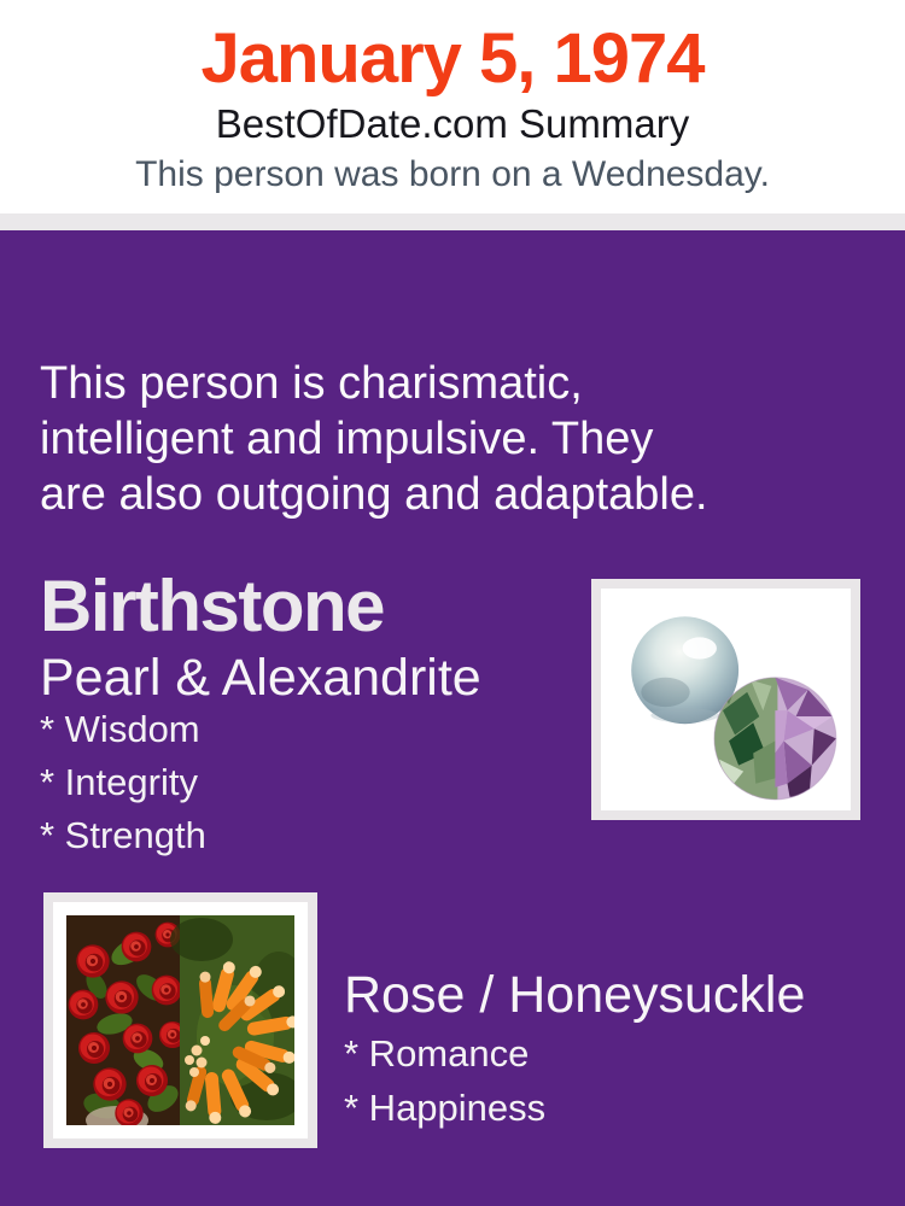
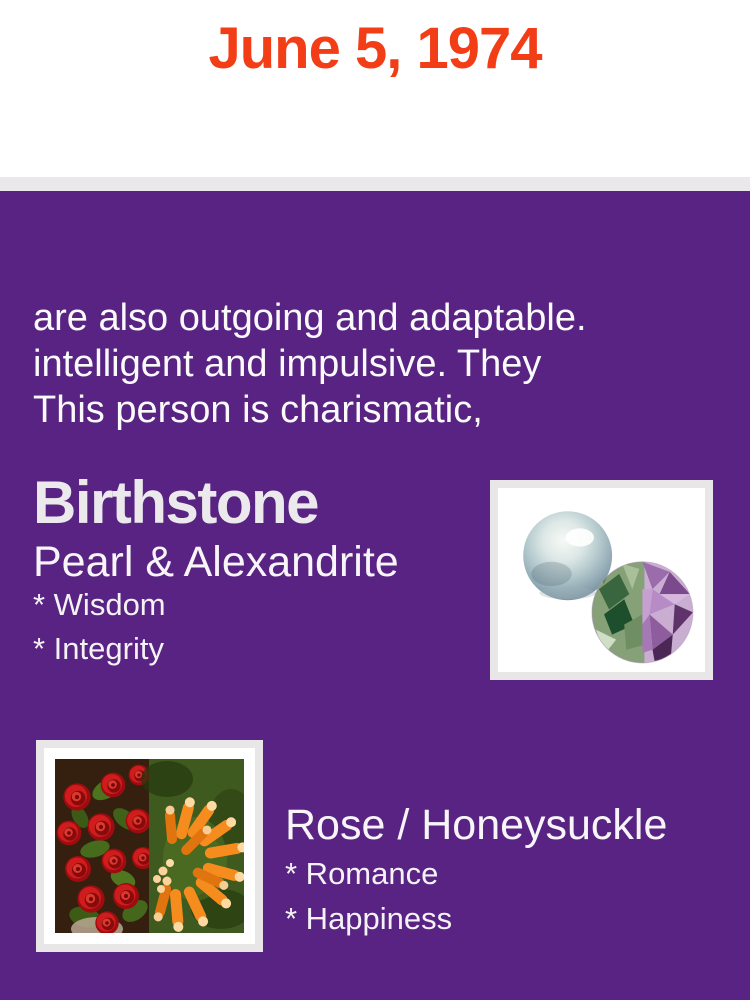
- January 5, 1974
+ June 5, 1974
- BestOfDate.com Summary
- This person was born on a Wednesday.
- This person is charismatic,
+ are also outgoing and adaptable.
  intelligent and impulsive. They
- are also outgoing and adaptable.
+ This person is charismatic,
  Birthstone
  Pearl & Alexandrite
  * Wisdom
  * Integrity
- * Strength
  Rose / Honeysuckle
  * Romance
  * Happiness
